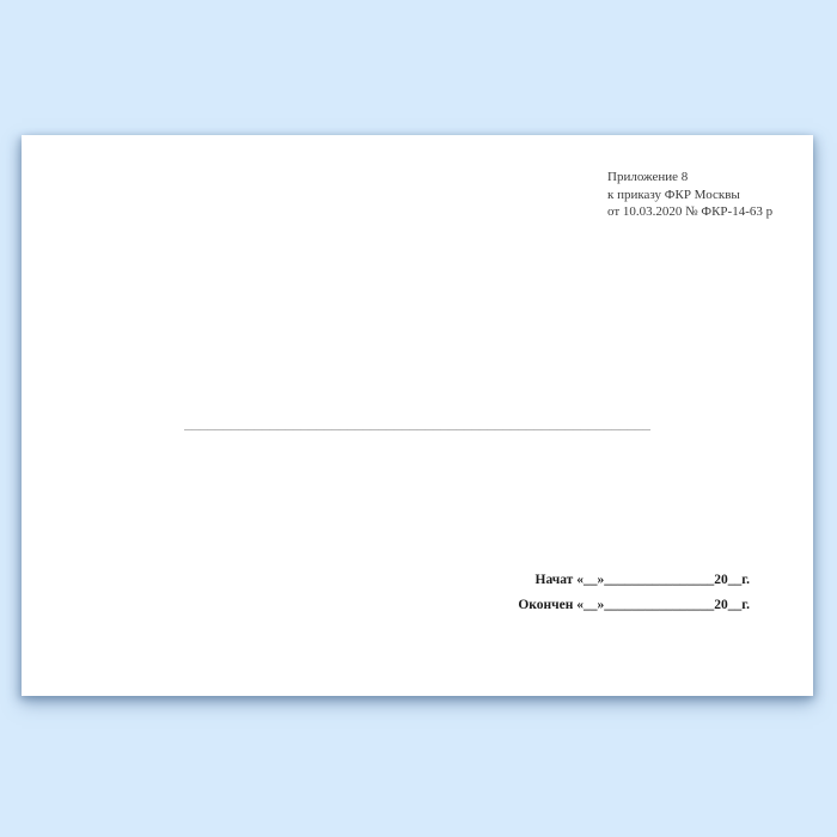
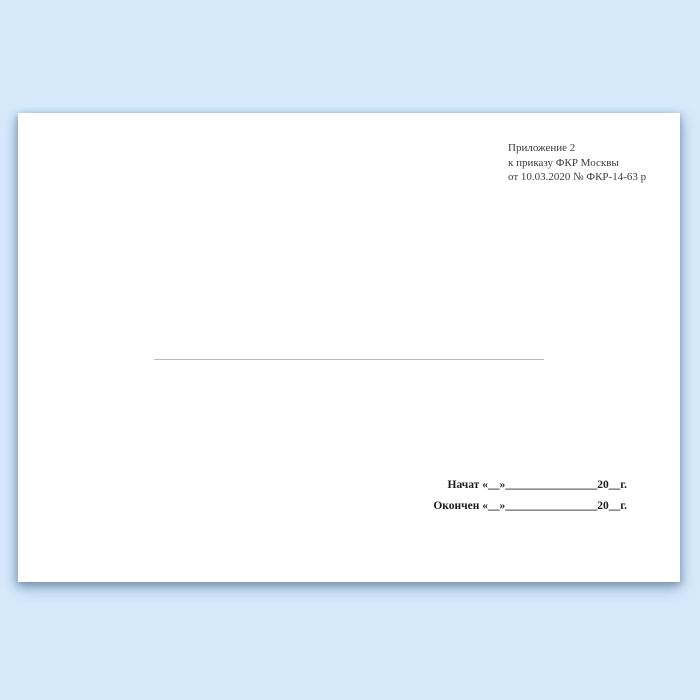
- Приложение 8
+ Приложение 2
  к приказу ФКР Москвы
  от 10.03.2020 № ФКР-14-63 р
  ____________________________________________________________
  Начат «__»________________20__г.
  Окончен «__»________________20__г.
